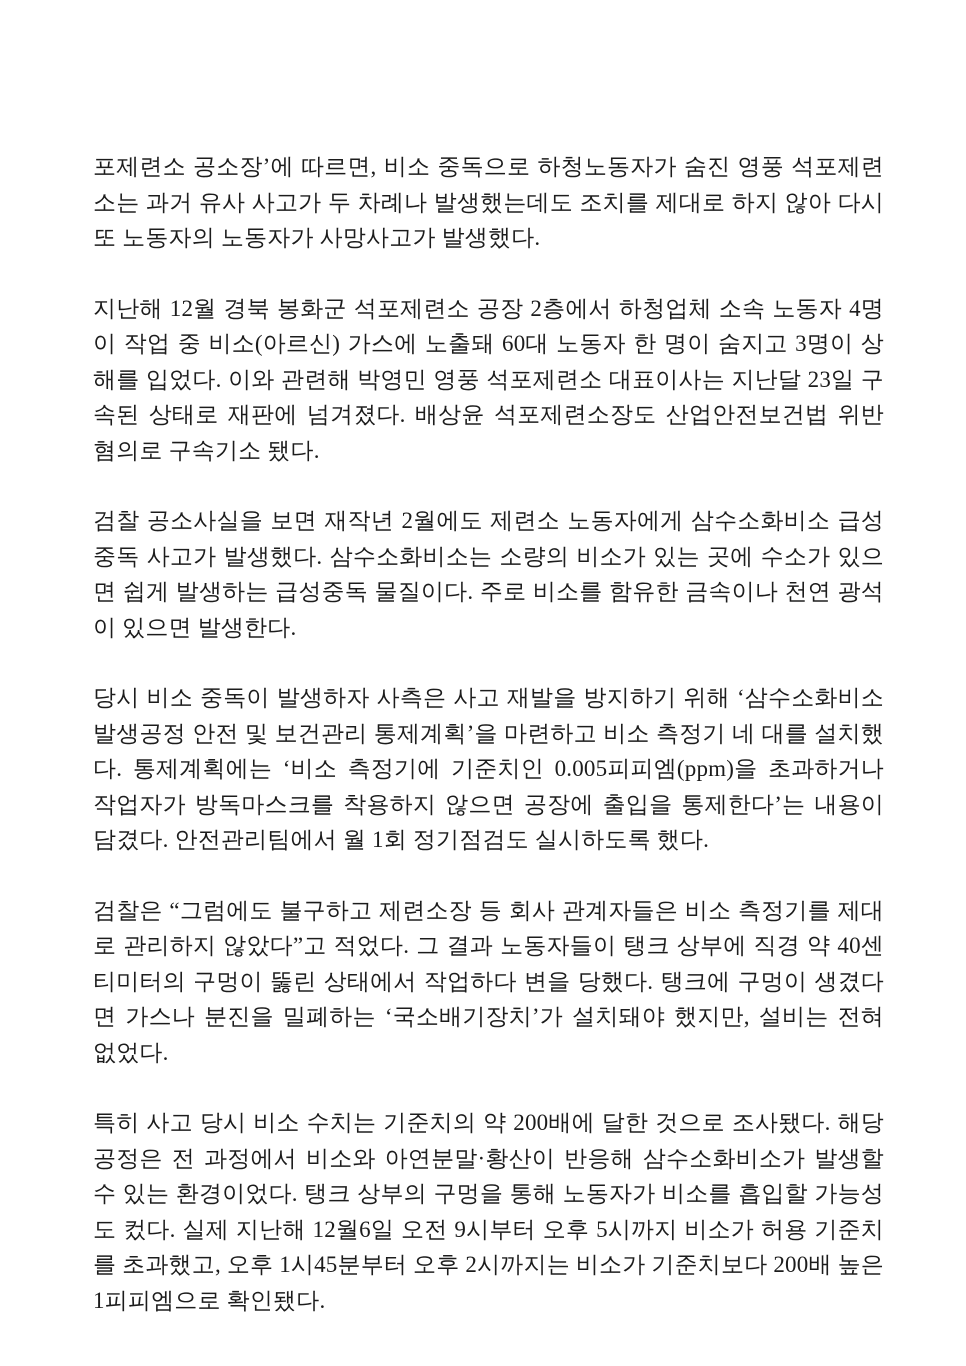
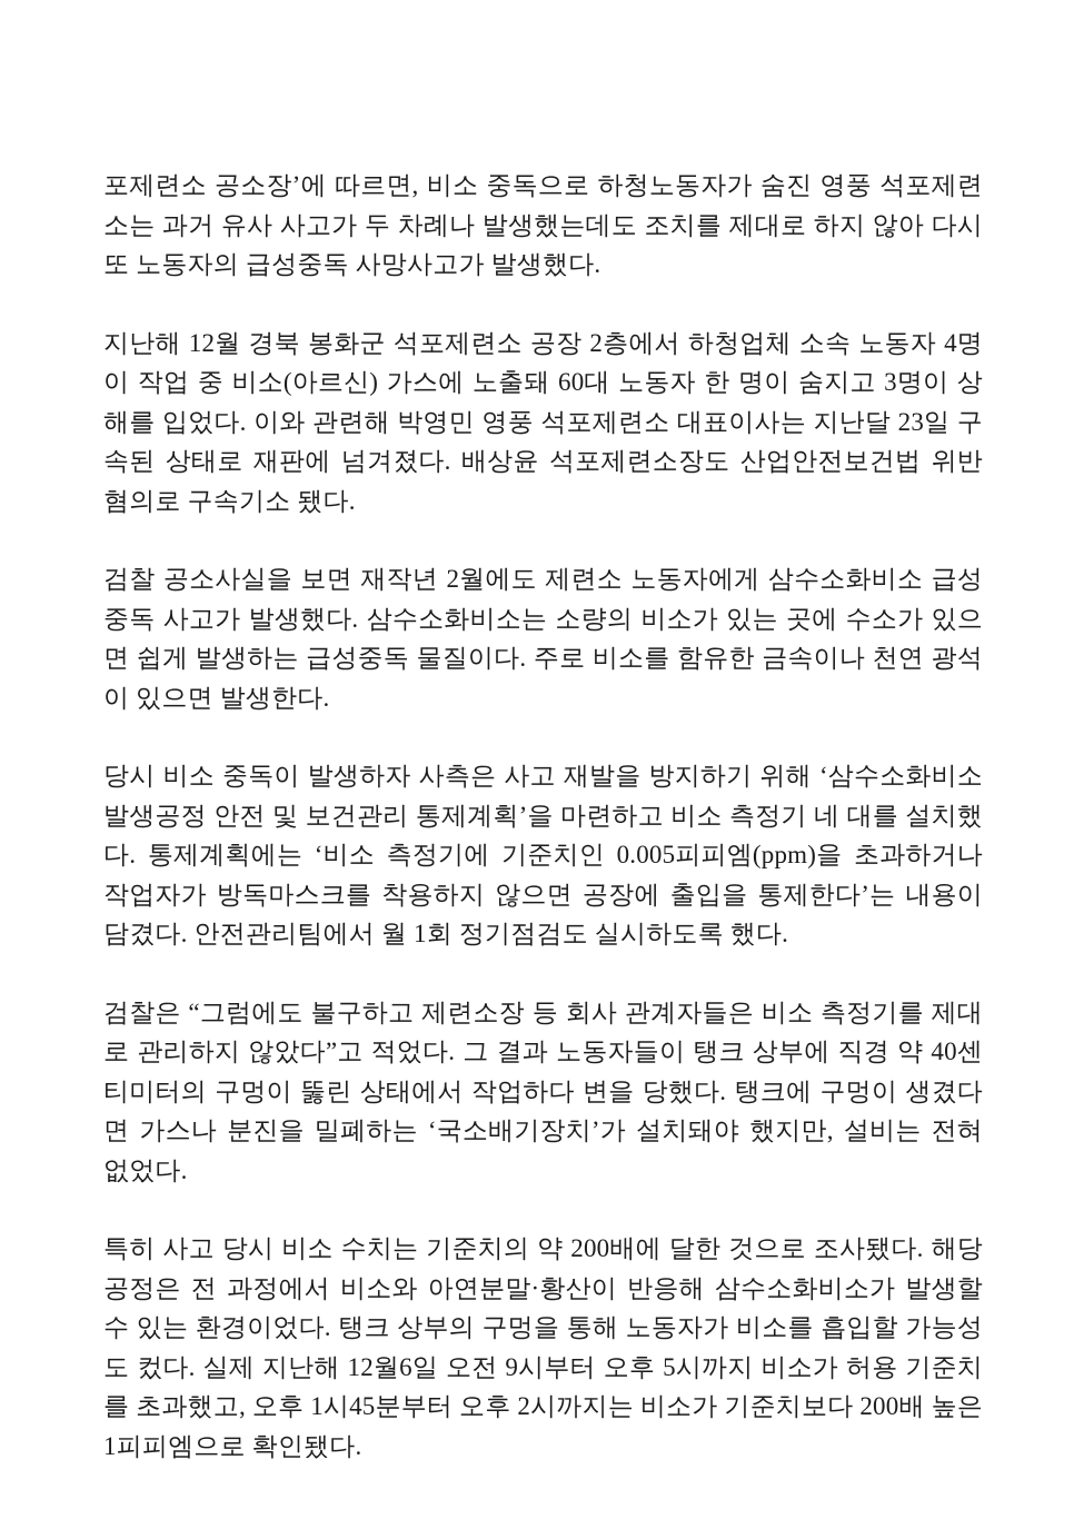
- 포제련소 공소장’에 따르면, 비소 중독으로 하청노동자가 숨진 영풍 석포제련소는 과거 유사 사고가 두 차례나 발생했는데도 조치를 제대로 하지 않아 다시 또 노동자의 노동자가 사망사고가 발생했다.
+ 포제련소 공소장’에 따르면, 비소 중독으로 하청노동자가 숨진 영풍 석포제련소는 과거 유사 사고가 두 차례나 발생했는데도 조치를 제대로 하지 않아 다시 또 노동자의 급성중독 사망사고가 발생했다.
  지난해 12월 경북 봉화군 석포제련소 공장 2층에서 하청업체 소속 노동자 4명이 작업 중 비소(아르신) 가스에 노출돼 60대 노동자 한 명이 숨지고 3명이 상해를 입었다. 이와 관련해 박영민 영풍 석포제련소 대표이사는 지난달 23일 구속된 상태로 재판에 넘겨졌다. 배상윤 석포제련소장도 산업안전보건법 위반 혐의로 구속기소 됐다.
  검찰 공소사실을 보면 재작년 2월에도 제련소 노동자에게 삼수소화비소 급성중독 사고가 발생했다. 삼수소화비소는 소량의 비소가 있는 곳에 수소가 있으면 쉽게 발생하는 급성중독 물질이다. 주로 비소를 함유한 금속이나 천연 광석이 있으면 발생한다.
  당시 비소 중독이 발생하자 사측은 사고 재발을 방지하기 위해 ‘삼수소화비소 발생공정 안전 및 보건관리 통제계획’을 마련하고 비소 측정기 네 대를 설치했다. 통제계획에는 ‘비소 측정기에 기준치인 0.005피피엠(ppm)을 초과하거나 작업자가 방독마스크를 착용하지 않으면 공장에 출입을 통제한다’는 내용이 담겼다. 안전관리팀에서 월 1회 정기점검도 실시하도록 했다.
  검찰은 “그럼에도 불구하고 제련소장 등 회사 관계자들은 비소 측정기를 제대로 관리하지 않았다”고 적었다. 그 결과 노동자들이 탱크 상부에 직경 약 40센티미터의 구멍이 뚫린 상태에서 작업하다 변을 당했다. 탱크에 구멍이 생겼다면 가스나 분진을 밀폐하는 ‘국소배기장치’가 설치돼야 했지만, 설비는 전혀 없었다.
  특히 사고 당시 비소 수치는 기준치의 약 200배에 달한 것으로 조사됐다. 해당 공정은 전 과정에서 비소와 아연분말·황산이 반응해 삼수소화비소가 발생할 수 있는 환경이었다. 탱크 상부의 구멍을 통해 노동자가 비소를 흡입할 가능성도 컸다. 실제 지난해 12월6일 오전 9시부터 오후 5시까지 비소가 허용 기준치를 초과했고, 오후 1시45분부터 오후 2시까지는 비소가 기준치보다 200배 높은 1피피엠으로 확인됐다.
